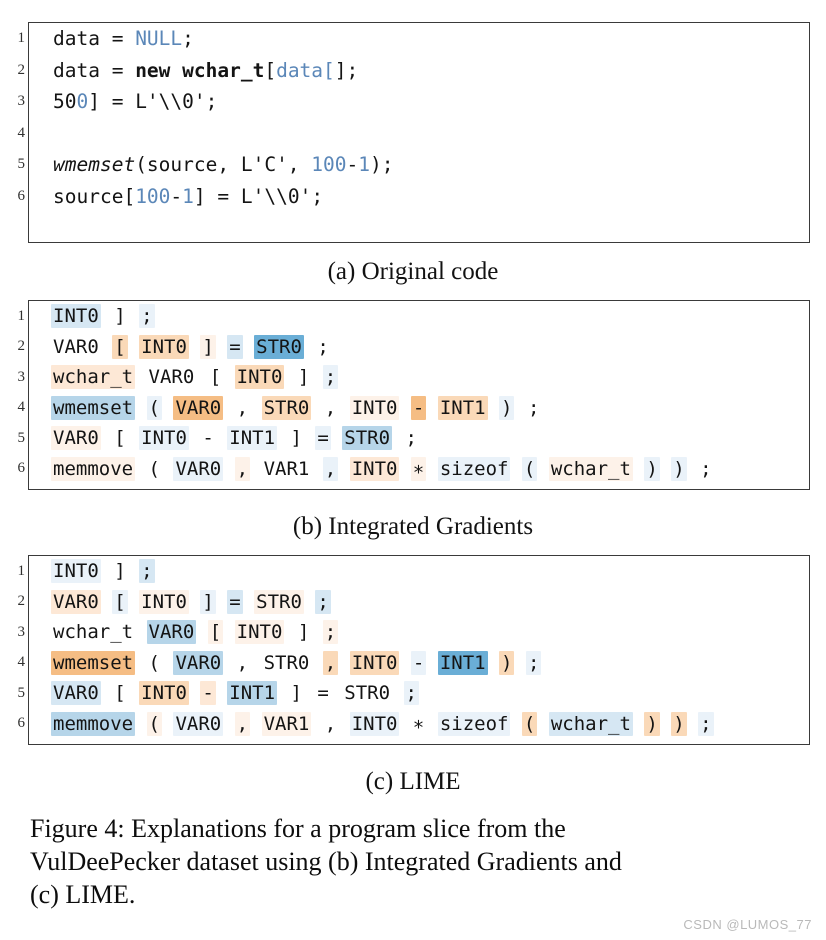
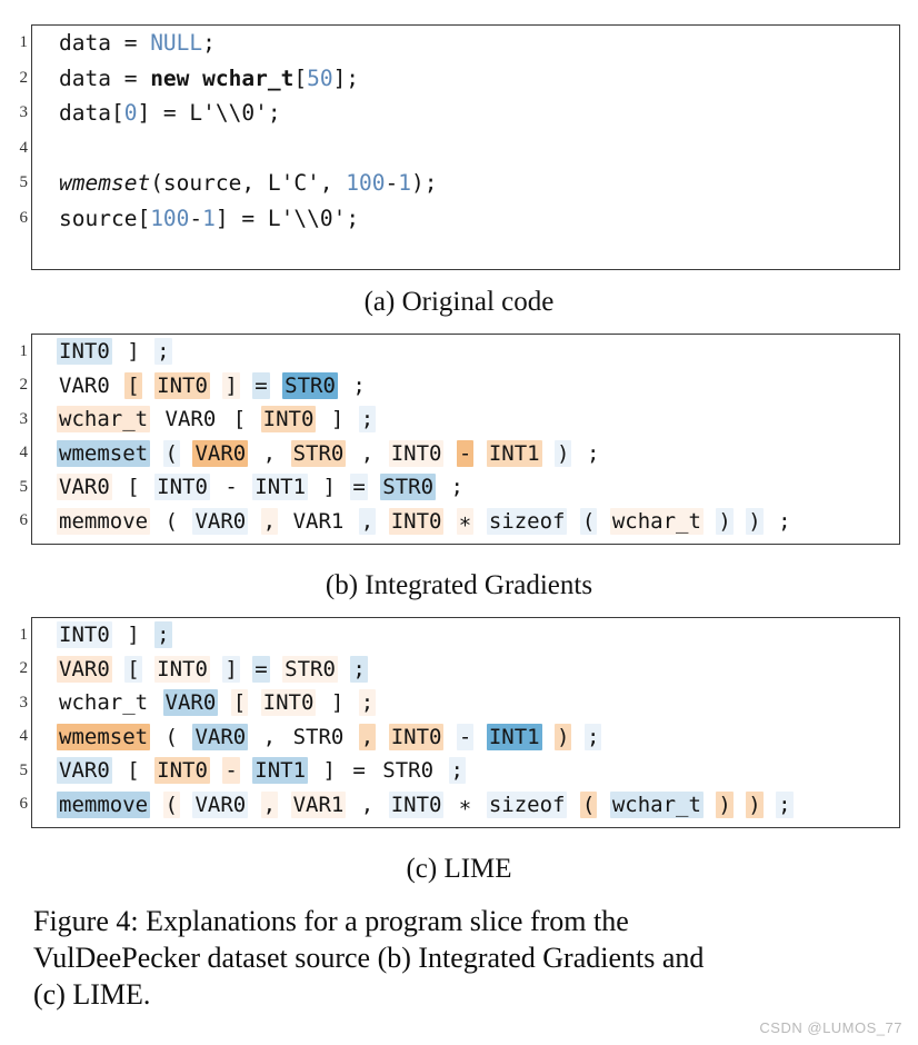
  1
  data = NULL;
  2
- data = new wchar_t[data[];
+ data = new wchar_t[50];
  3
- 500] = L'\\0';
+ data[0] = L'\\0';
  4
  5
  wmemset(source, L'C', 100-1);
  6
  source[100-1] = L'\\0';
  (a) Original code
  1
  INT0 ] ;
  2
  VAR0 [ INT0 ] = STR0 ;
  3
  wchar_t VAR0 [ INT0 ] ;
  4
  wmemset ( VAR0 , STR0 , INT0 - INT1 ) ;
  5
  VAR0 [ INT0 - INT1 ] = STR0 ;
  6
  memmove ( VAR0 , VAR1 , INT0 ∗ sizeof ( wchar_t ) ) ;
  (b) Integrated Gradients
  1
  INT0 ] ;
  2
  VAR0 [ INT0 ] = STR0 ;
  3
  wchar_t VAR0 [ INT0 ] ;
  4
  wmemset ( VAR0 , STR0 , INT0 - INT1 ) ;
  5
  VAR0 [ INT0 - INT1 ] = STR0 ;
  6
  memmove ( VAR0 , VAR1 , INT0 ∗ sizeof ( wchar_t ) ) ;
  (c) LIME
  Figure 4: Explanations for a program slice from the
- VulDeePecker dataset using (b) Integrated Gradients and
+ VulDeePecker dataset source (b) Integrated Gradients and
  (c) LIME.
  CSDN @LUMOS_77
